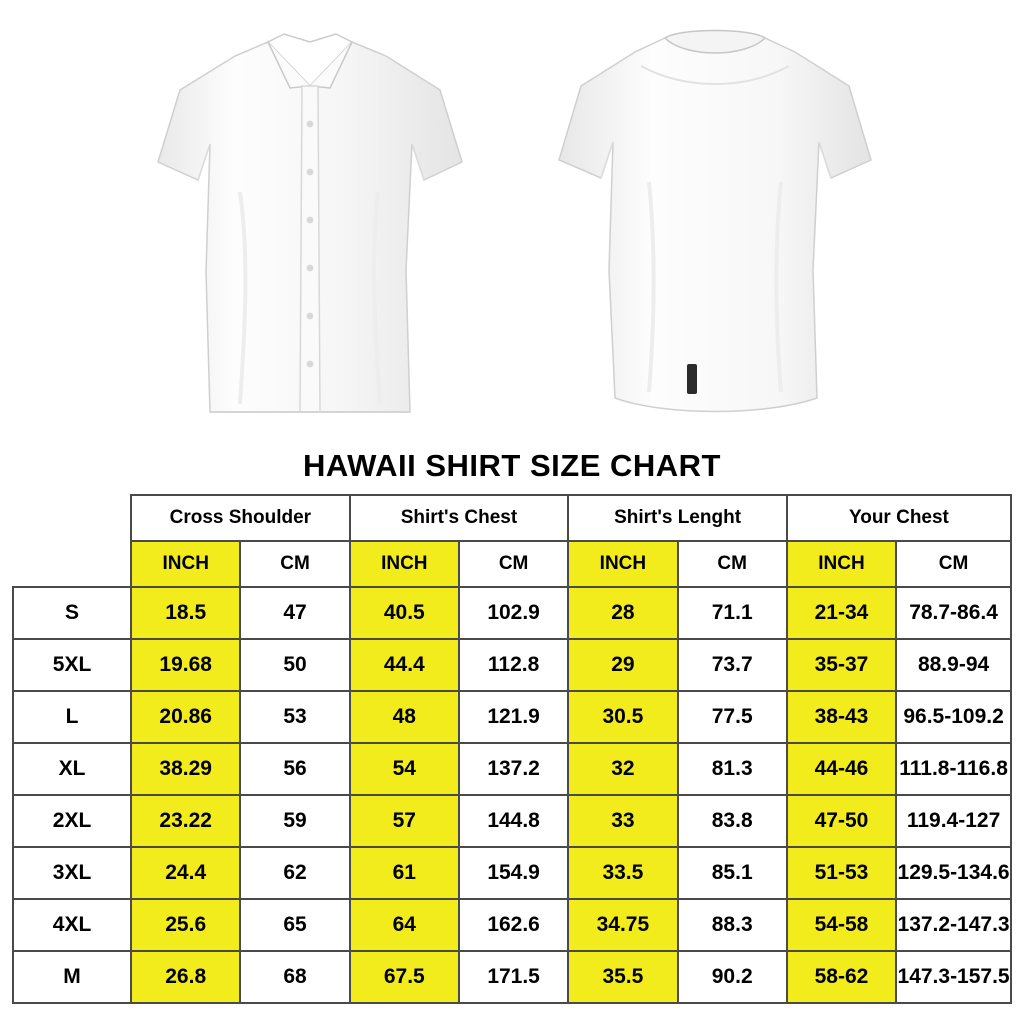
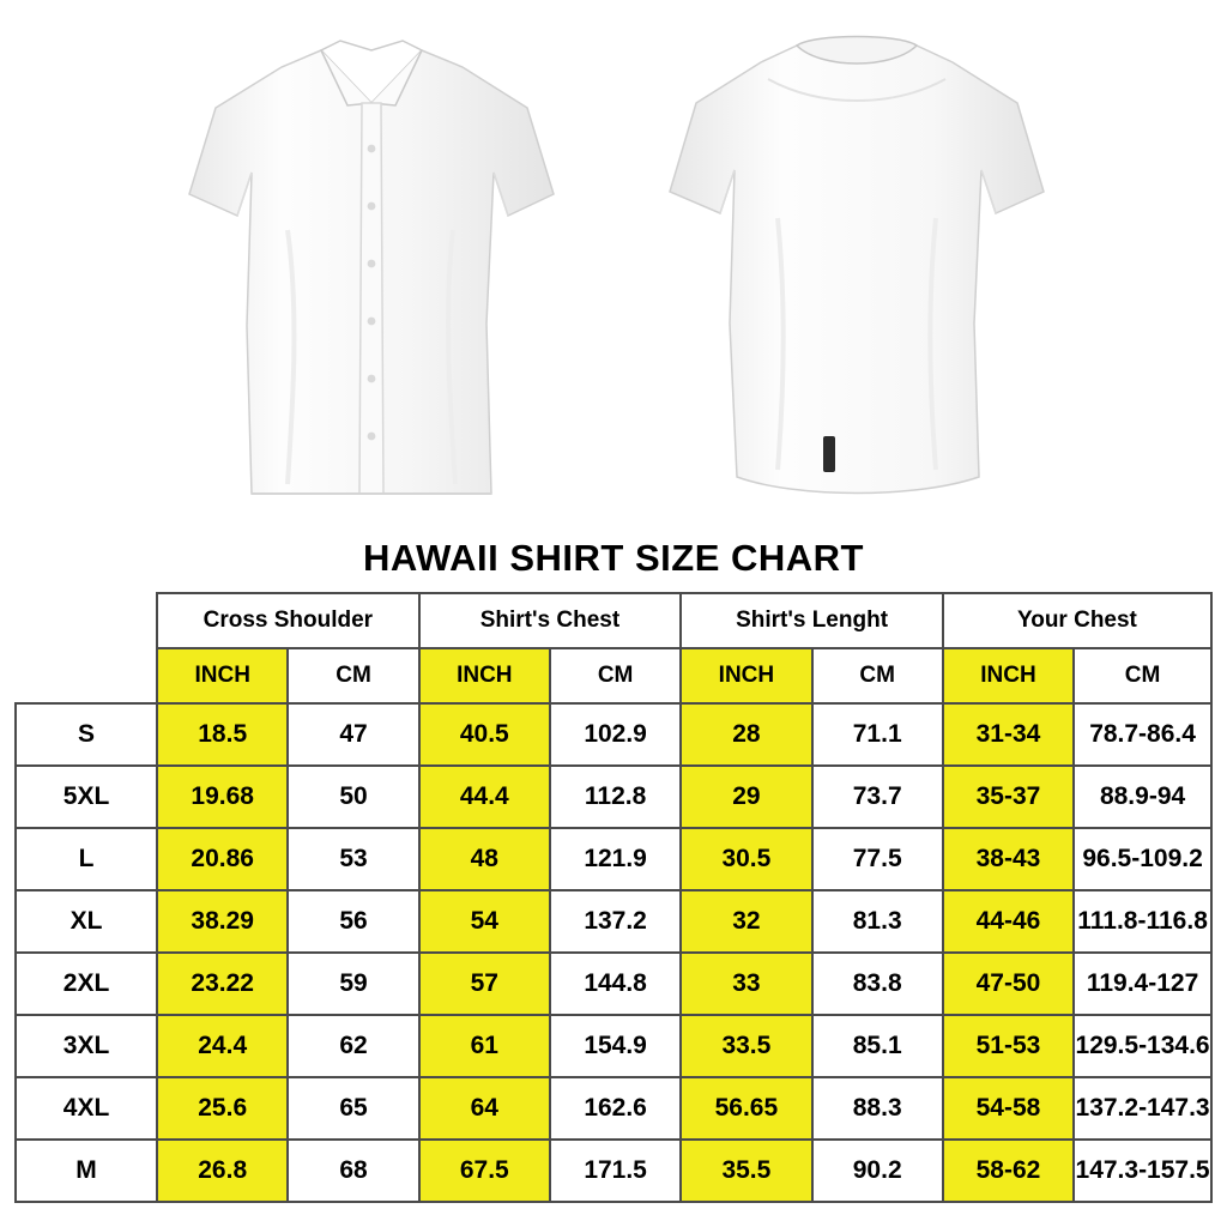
  HAWAII SHIRT SIZE CHART
  	Cross Shoulder	Shirt's Chest	Shirt's Lenght	Your Chest
  	INCH	CM	INCH	CM	INCH	CM	INCH	CM
- S	18.5	47	40.5	102.9	28	71.1	21-34	78.7-86.4
+ S	18.5	47	40.5	102.9	28	71.1	31-34	78.7-86.4
  5XL	19.68	50	44.4	112.8	29	73.7	35-37	88.9-94
  L	20.86	53	48	121.9	30.5	77.5	38-43	96.5-109.2
  XL	38.29	56	54	137.2	32	81.3	44-46	111.8-116.8
  2XL	23.22	59	57	144.8	33	83.8	47-50	119.4-127
  3XL	24.4	62	61	154.9	33.5	85.1	51-53	129.5-134.6
- 4XL	25.6	65	64	162.6	34.75	88.3	54-58	137.2-147.3
+ 4XL	25.6	65	64	162.6	56.65	88.3	54-58	137.2-147.3
  M	26.8	68	67.5	171.5	35.5	90.2	58-62	147.3-157.5
